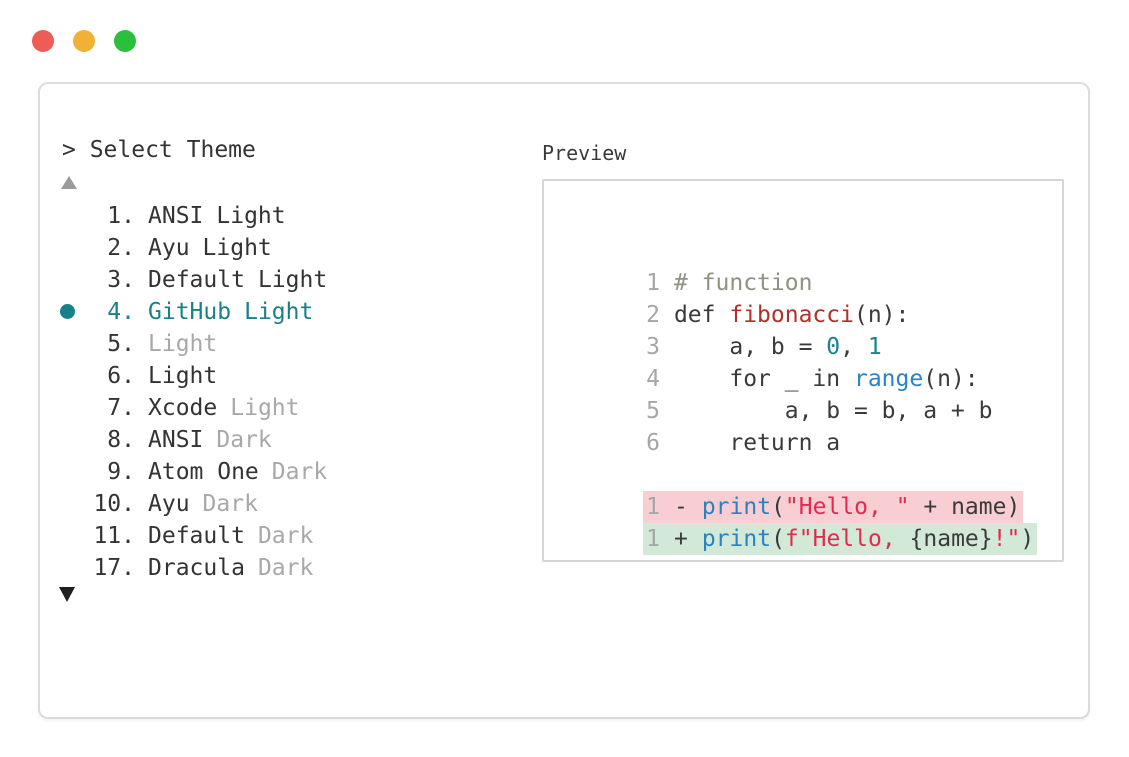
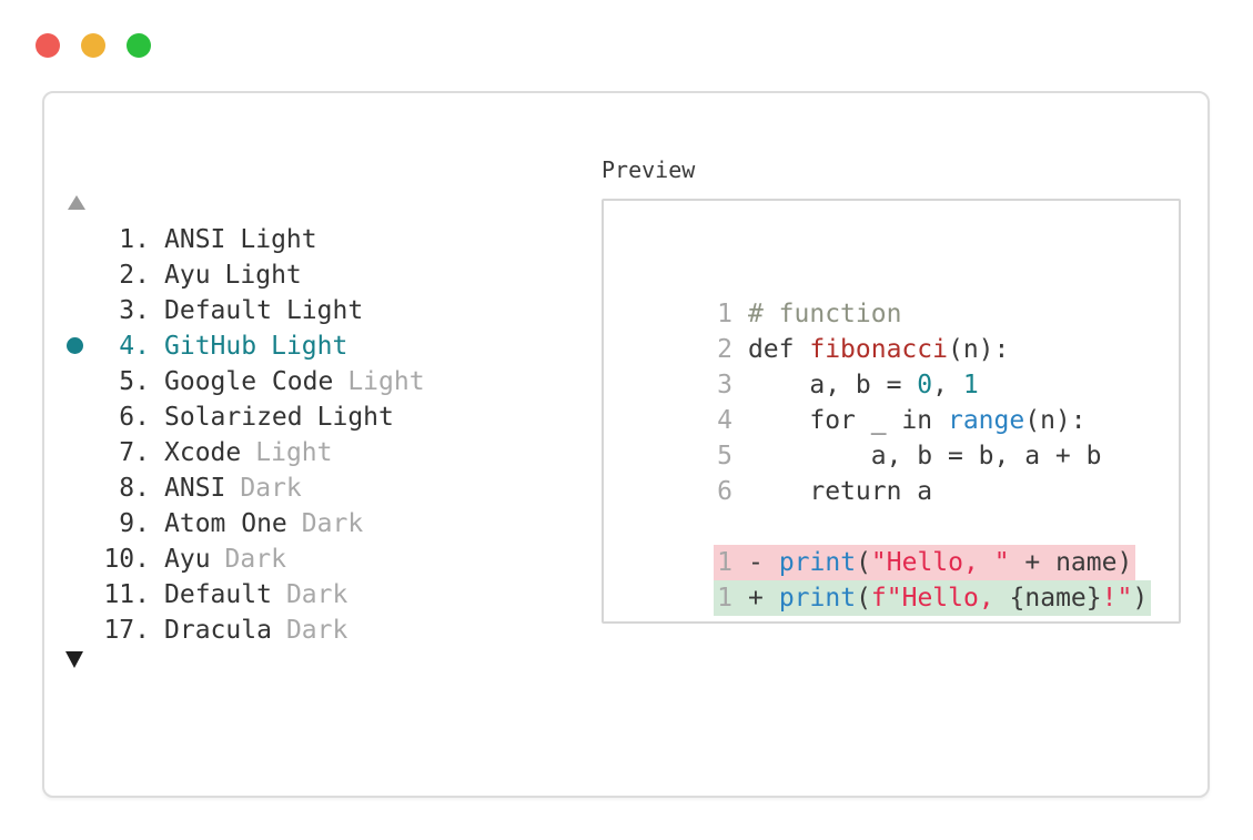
- > Select Theme
  Preview
  1.
  ANSI
  Light
  2.
  Ayu
  Light
  3.
  Default
  Light
  4.
  GitHub
  Light
  5.
+ Google Code
  Light
  6.
+ Solarized
  Light
  7.
  Xcode
  Light
  8.
  ANSI
  Dark
  9.
  Atom One
  Dark
  10.
  Ayu
  Dark
  11.
  Default
  Dark
  17.
  Dracula
  Dark
  1 # function
  2 def fibonacci(n):
  3 a, b = 0, 1
  4 for _ in range(n):
  5 a, b = b, a + b
  6 return a
  1 - print("Hello, " + name)
  1 + print(f"Hello, {name}!")
